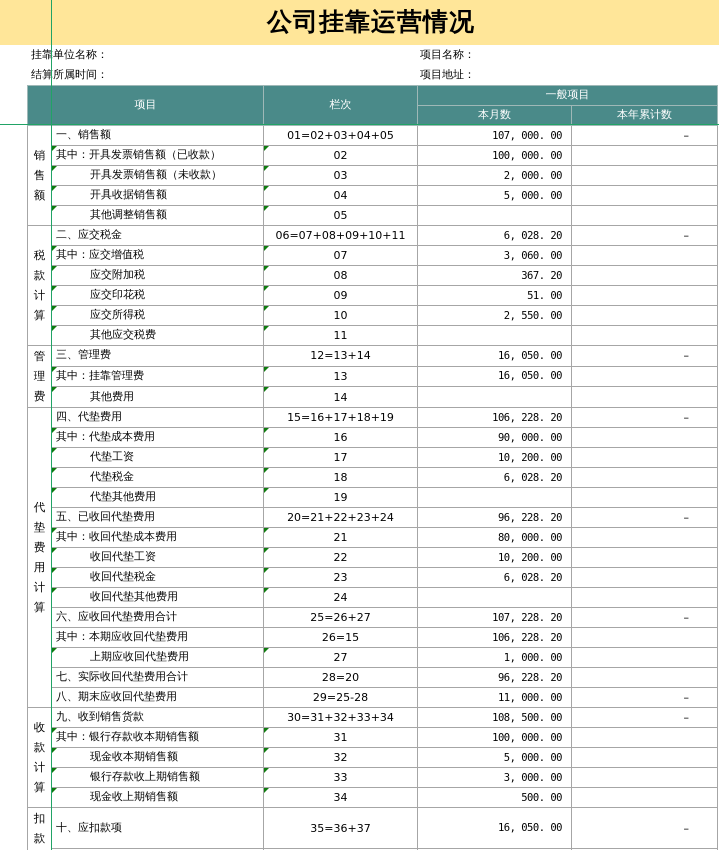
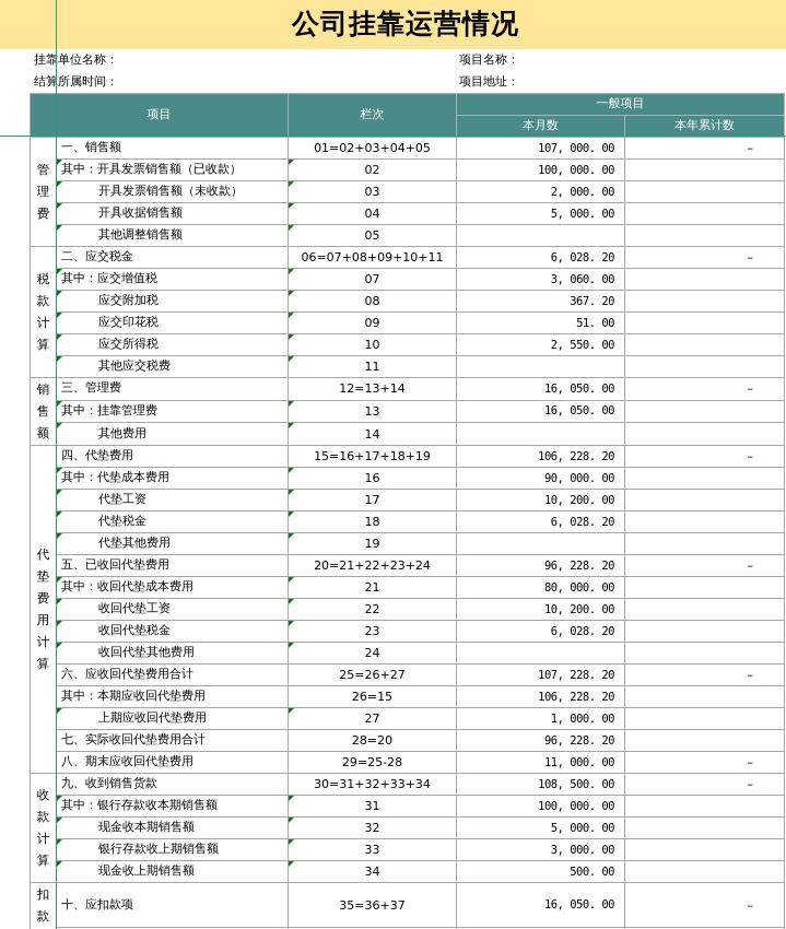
  公司挂靠运营情况
  挂靠单位名称：
  结算所属时间：
  项目名称：
  项目地址：
  项目	栏次	一般项目
  本月数	本年累计数
- 销售额	一、销售额	01=02+03+04+05	107, 000. 00	–
+ 管理费	一、销售额	01=02+03+04+05	107, 000. 00	–
  其中：开具发票销售额（已收款）	02	100, 000. 00
  开具发票销售额（未收款）	03	2, 000. 00
  开具收据销售额	04	5, 000. 00
  其他调整销售额	05
  税款计算	二、应交税金	06=07+08+09+10+11	6, 028. 20	–
  其中：应交增值税	07	3, 060. 00
  应交附加税	08	367. 20
  应交印花税	09	51. 00
  应交所得税	10	2, 550. 00
  其他应交税费	11
- 管理费	三、管理费	12=13+14	16, 050. 00	–
+ 销售额	三、管理费	12=13+14	16, 050. 00	–
  其中：挂靠管理费	13	16, 050. 00
  其他费用	14
  代垫费用计算	四、代垫费用	15=16+17+18+19	106, 228. 20	–
  其中：代垫成本费用	16	90, 000. 00
  代垫工资	17	10, 200. 00
  代垫税金	18	6, 028. 20
  代垫其他费用	19
  五、已收回代垫费用	20=21+22+23+24	96, 228. 20	–
  其中：收回代垫成本费用	21	80, 000. 00
  收回代垫工资	22	10, 200. 00
  收回代垫税金	23	6, 028. 20
  收回代垫其他费用	24
  六、应收回代垫费用合计	25=26+27	107, 228. 20	–
  其中：本期应收回代垫费用	26=15	106, 228. 20
  上期应收回代垫费用	27	1, 000. 00
  七、实际收回代垫费用合计	28=20	96, 228. 20
  八、期末应收回代垫费用	29=25-28	11, 000. 00	–
  收款计算	九、收到销售货款	30=31+32+33+34	108, 500. 00	–
  其中：银行存款收本期销售额	31	100, 000. 00
  现金收本期销售额	32	5, 000. 00
  银行存款收上期销售额	33	3, 000. 00
  现金收上期销售额	34	500. 00
  扣款	十、应扣款项	35=36+37	16, 050. 00	–
